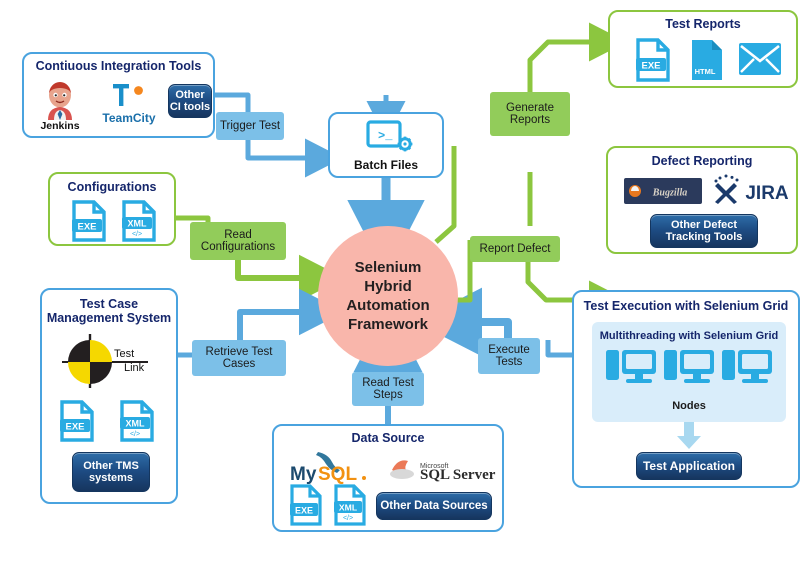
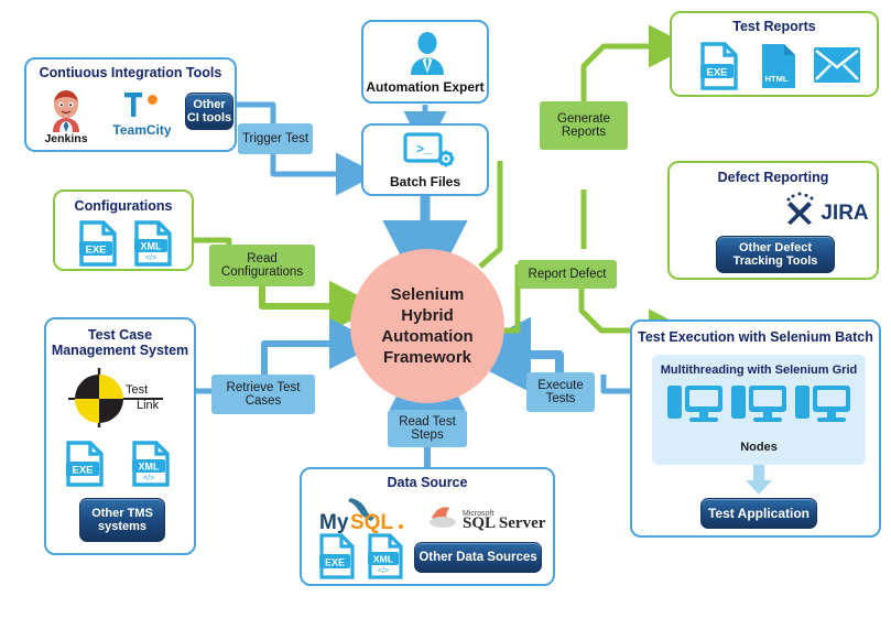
  Contiuous Integration Tools
  Jenkins
  TeamCity
  Other
  CI tools
  Configurations
  EXE
  XML
  Test Case
  Management System
  Test
  Link
  EXE
  XML
  Other TMS
  systems
+ Automation Expert
  >_
  Batch Files
  Selenium
  Hybrid
  Automation
  Framework
  Test Reports
  EXE
  HTML
  Defect Reporting
- Bugzilla
  JIRA
  Other Defect
  Tracking Tools
- Test Execution with Selenium Grid
+ Test Execution with Selenium Batch
  Multithreading with Selenium Grid
  Nodes
  Test Application
  Data Source
  My
  SQL
  SQL Server
  EXE
  XML
  Other Data Sources
  Trigger Test
  Read
  Configurations
  Retrieve Test
  Cases
  Read Test
  Steps
  Execute
  Tests
  Generate
  Reports
  Report Defect
